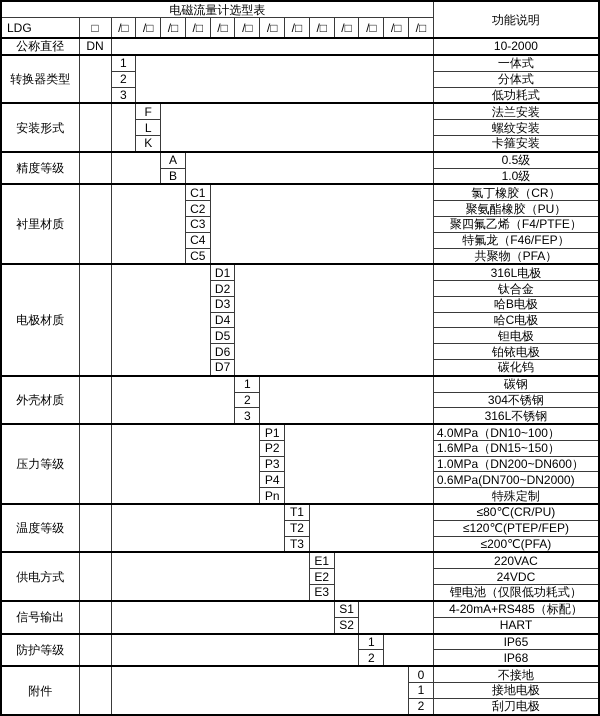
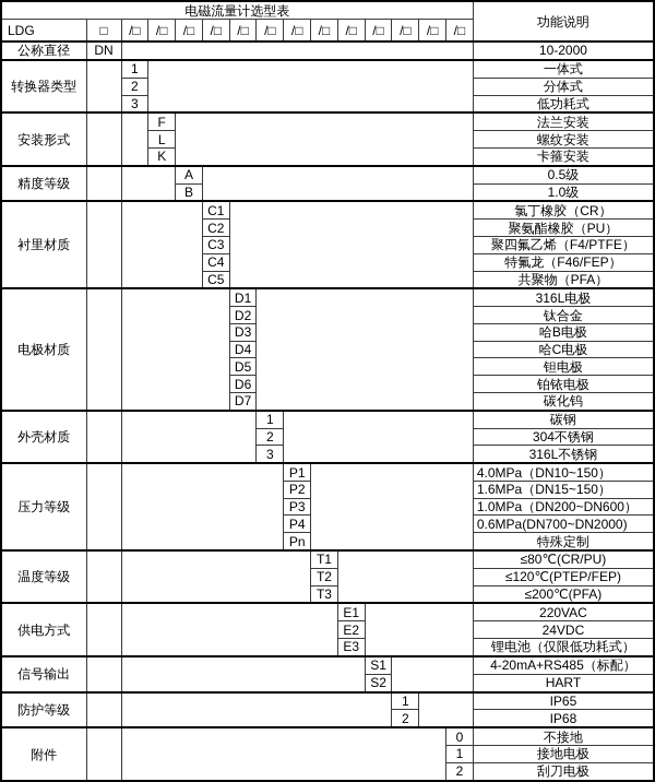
  电磁流量计选型表	功能说明
  LDG	□	/□	/□	/□	/□	/□	/□	/□	/□	/□	/□	/□	/□	/□
  公称直径	DN		10-2000
  转换器类型		1		一体式
  2	分体式
  3	低功耗式
  安装形式			F		法兰安装
  L	螺纹安装
  K	卡箍安装
  精度等级			A		0.5级
  B	1.0级
  衬里材质			C1		氯丁橡胶（CR）
  C2	聚氨酯橡胶（PU）
  C3	聚四氟乙烯（F4/PTFE）
  C4	特氟龙（F46/FEP）
  C5	共聚物（PFA）
  电极材质			D1		316L电极
  D2	钛合金
  D3	哈B电极
  D4	哈C电极
  D5	钽电极
  D6	铂铱电极
  D7	碳化钨
  外壳材质			1		碳钢
  2	304不锈钢
  3	316L不锈钢
- 压力等级			P1		4.0MPa（DN10~100）
+ 压力等级			P1		4.0MPa（DN10~150）
  P2	1.6MPa（DN15~150）
  P3	1.0MPa（DN200~DN600）
  P4	0.6MPa(DN700~DN2000)
  Pn	特殊定制
  温度等级			T1		≤80℃(CR/PU)
  T2	≤120℃(PTEP/FEP)
  T3	≤200℃(PFA)
  供电方式			E1		220VAC
  E2	24VDC
  E3	锂电池（仅限低功耗式）
  信号输出			S1		4-20mA+RS485（标配）
  S2	HART
  防护等级			1		IP65
  2	IP68
  附件			0	不接地
  1	接地电极
  2	刮刀电极
